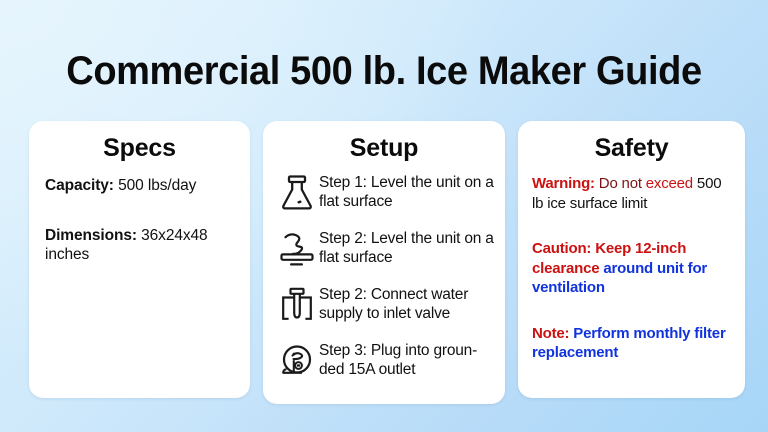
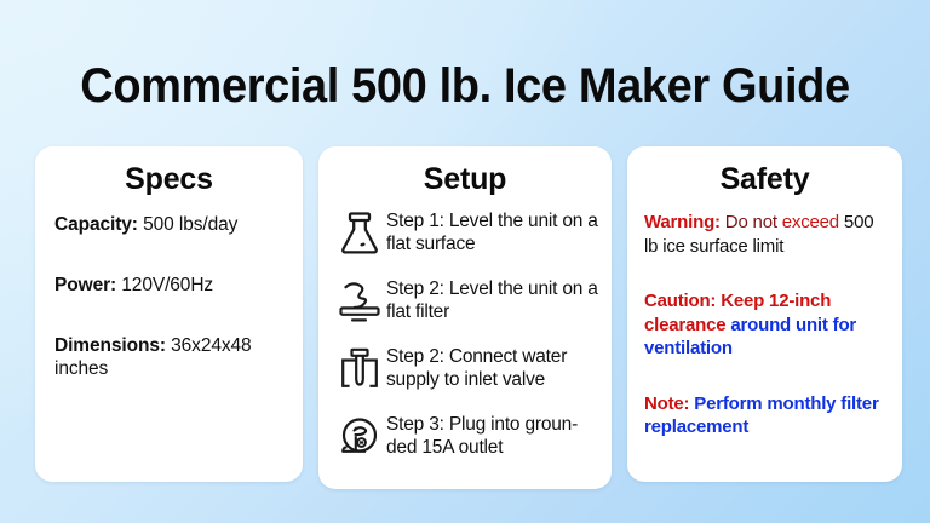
  Commercial 500 lb. Ice Maker Guide
  Specs
  Capacity: 500 lbs/day
+ Power: 120V/60Hz
  Dimensions: 36x24x48 inches
  Setup
  Step 1: Level the unit on a flat surface
- Step 2: Level the unit on a flat surface
+ Step 2: Level the unit on a flat filter
  Step 2: Connect water supply to inlet valve
  Step 3: Plug into groun-ded 15A outlet
  Safety
  Warning: Do not exceed 500 lb ice surface limit
  Caution: Keep 12-inch clearance around unit for ventilation
  Note: Perform monthly filter replacement
